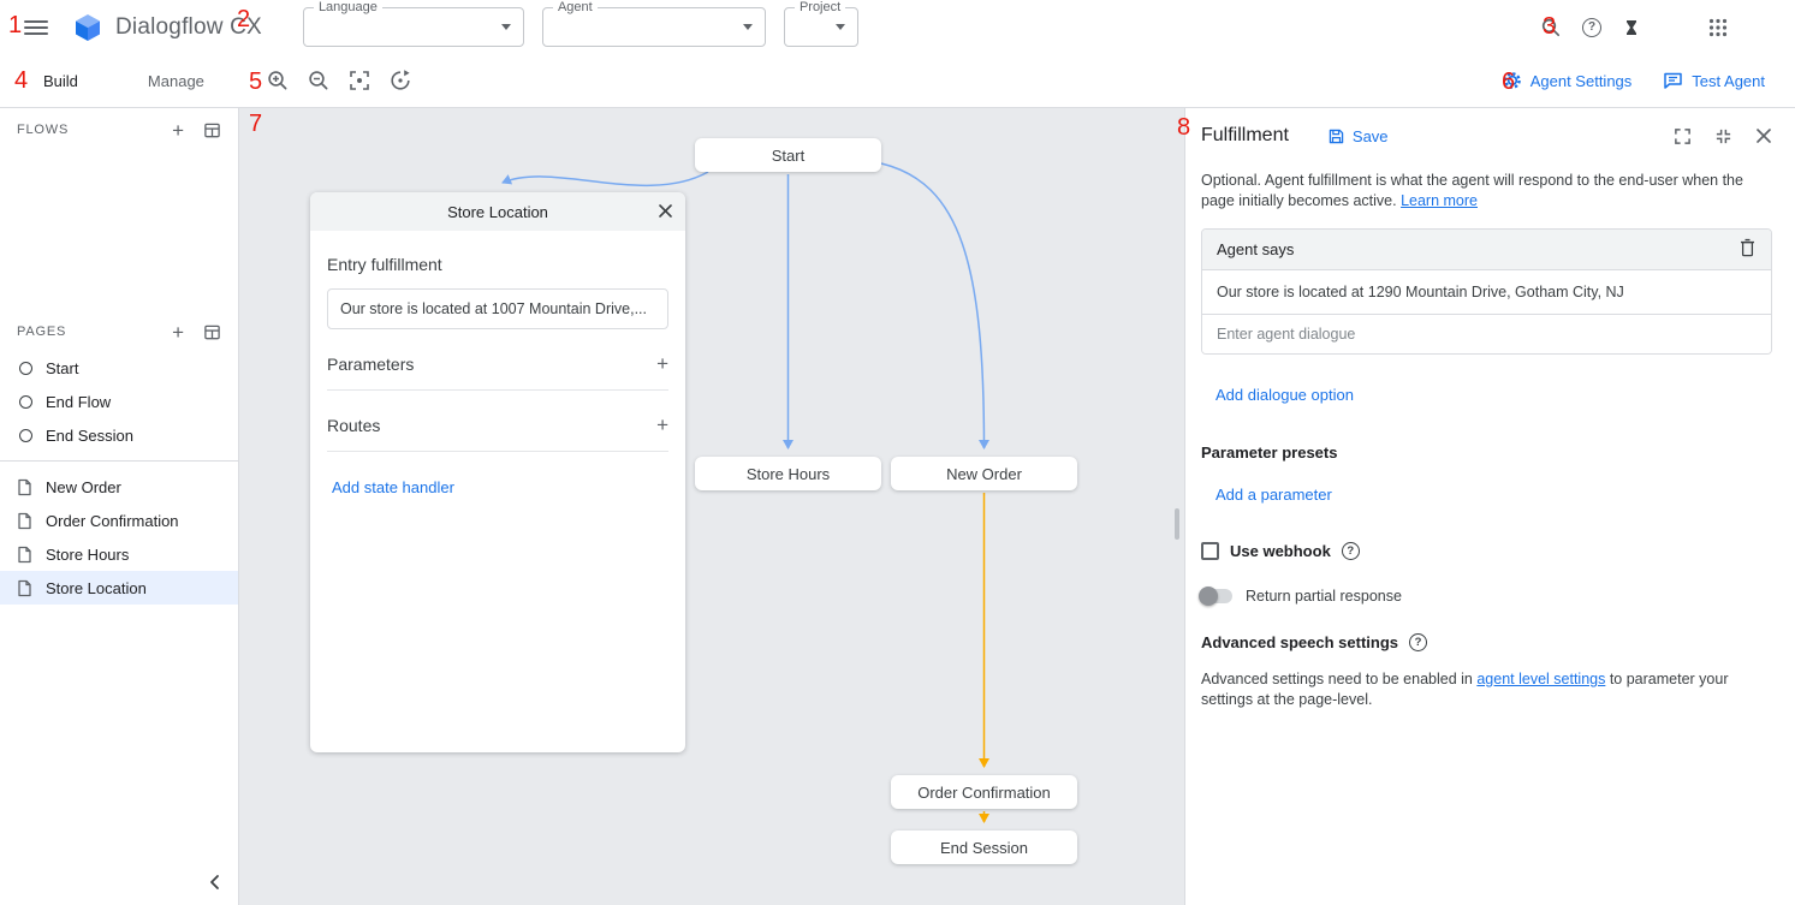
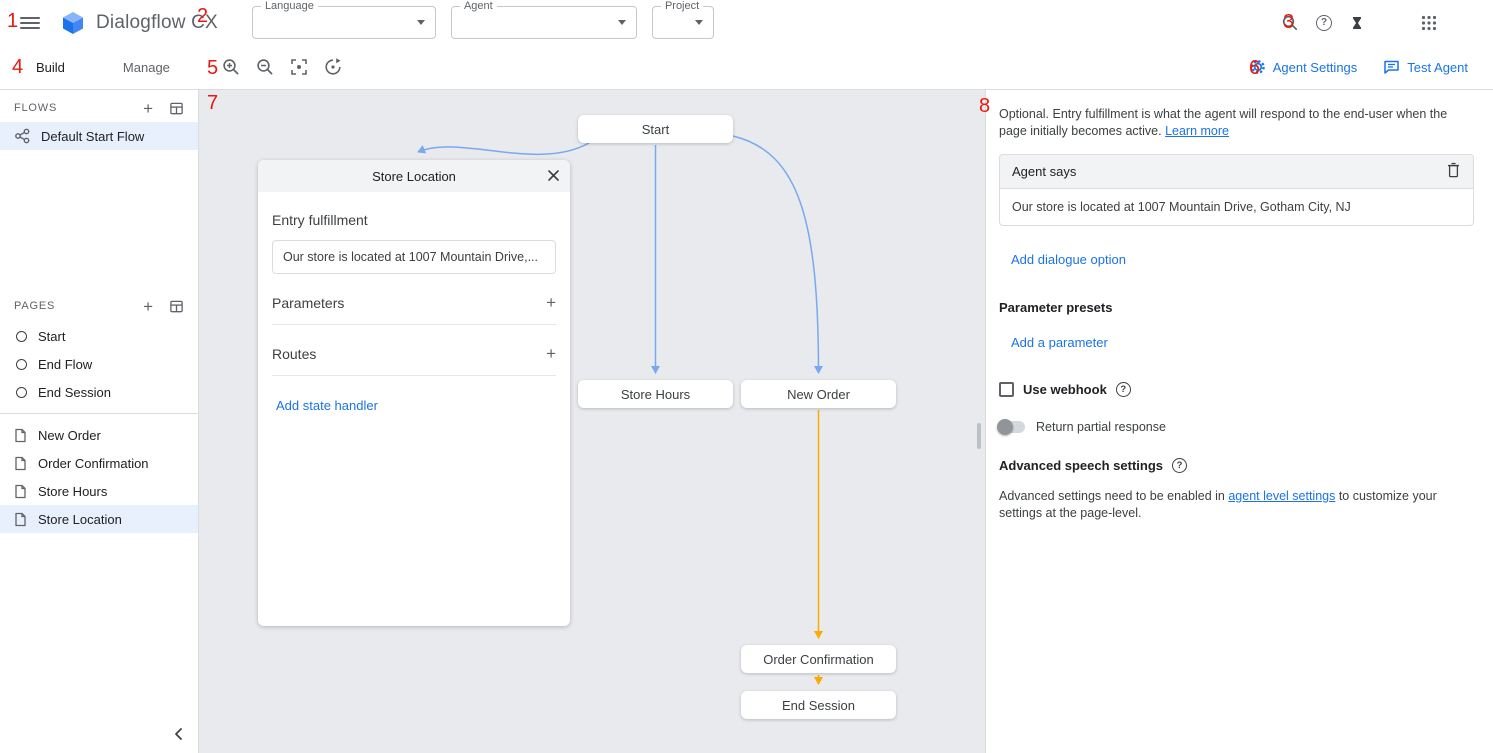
  Dialogflow CX
  Language
  Agent
  Project
  ?
  Build
  Manage
  Agent Settings
  Test Agent
  FLOWS
  +
+ Default Start Flow
  PAGES
  +
  Start
  End Flow
  End Session
  New Order
  Order Confirmation
  Store Hours
  Store Location
  Start
  Store Hours
  New Order
  Order Confirmation
  End Session
  Store Location
  Entry fulfillment
  Our store is located at 1007 Mountain Drive,...
  Parameters
  +
  Routes
  +
  Add state handler
- Fulfillment
- Save
- Optional. Agent fulfillment is what the agent will respond to the end-user when the page initially becomes active. Learn more
+ Optional. Entry fulfillment is what the agent will respond to the end-user when the page initially becomes active. Learn more
  Agent says
- Our store is located at 1290 Mountain Drive, Gotham City, NJ
+ Our store is located at 1007 Mountain Drive, Gotham City, NJ
- Enter agent dialogue
  Add dialogue option
  Parameter presets
  Add a parameter
  Use webhook
  ?
  Return partial response
  Advanced speech settings
  ?
- Advanced settings need to be enabled in agent level settings to parameter your settings at the page-level.
+ Advanced settings need to be enabled in agent level settings to customize your settings at the page-level.
  1
  2
  3
  4
  5
  6
  7
  8
